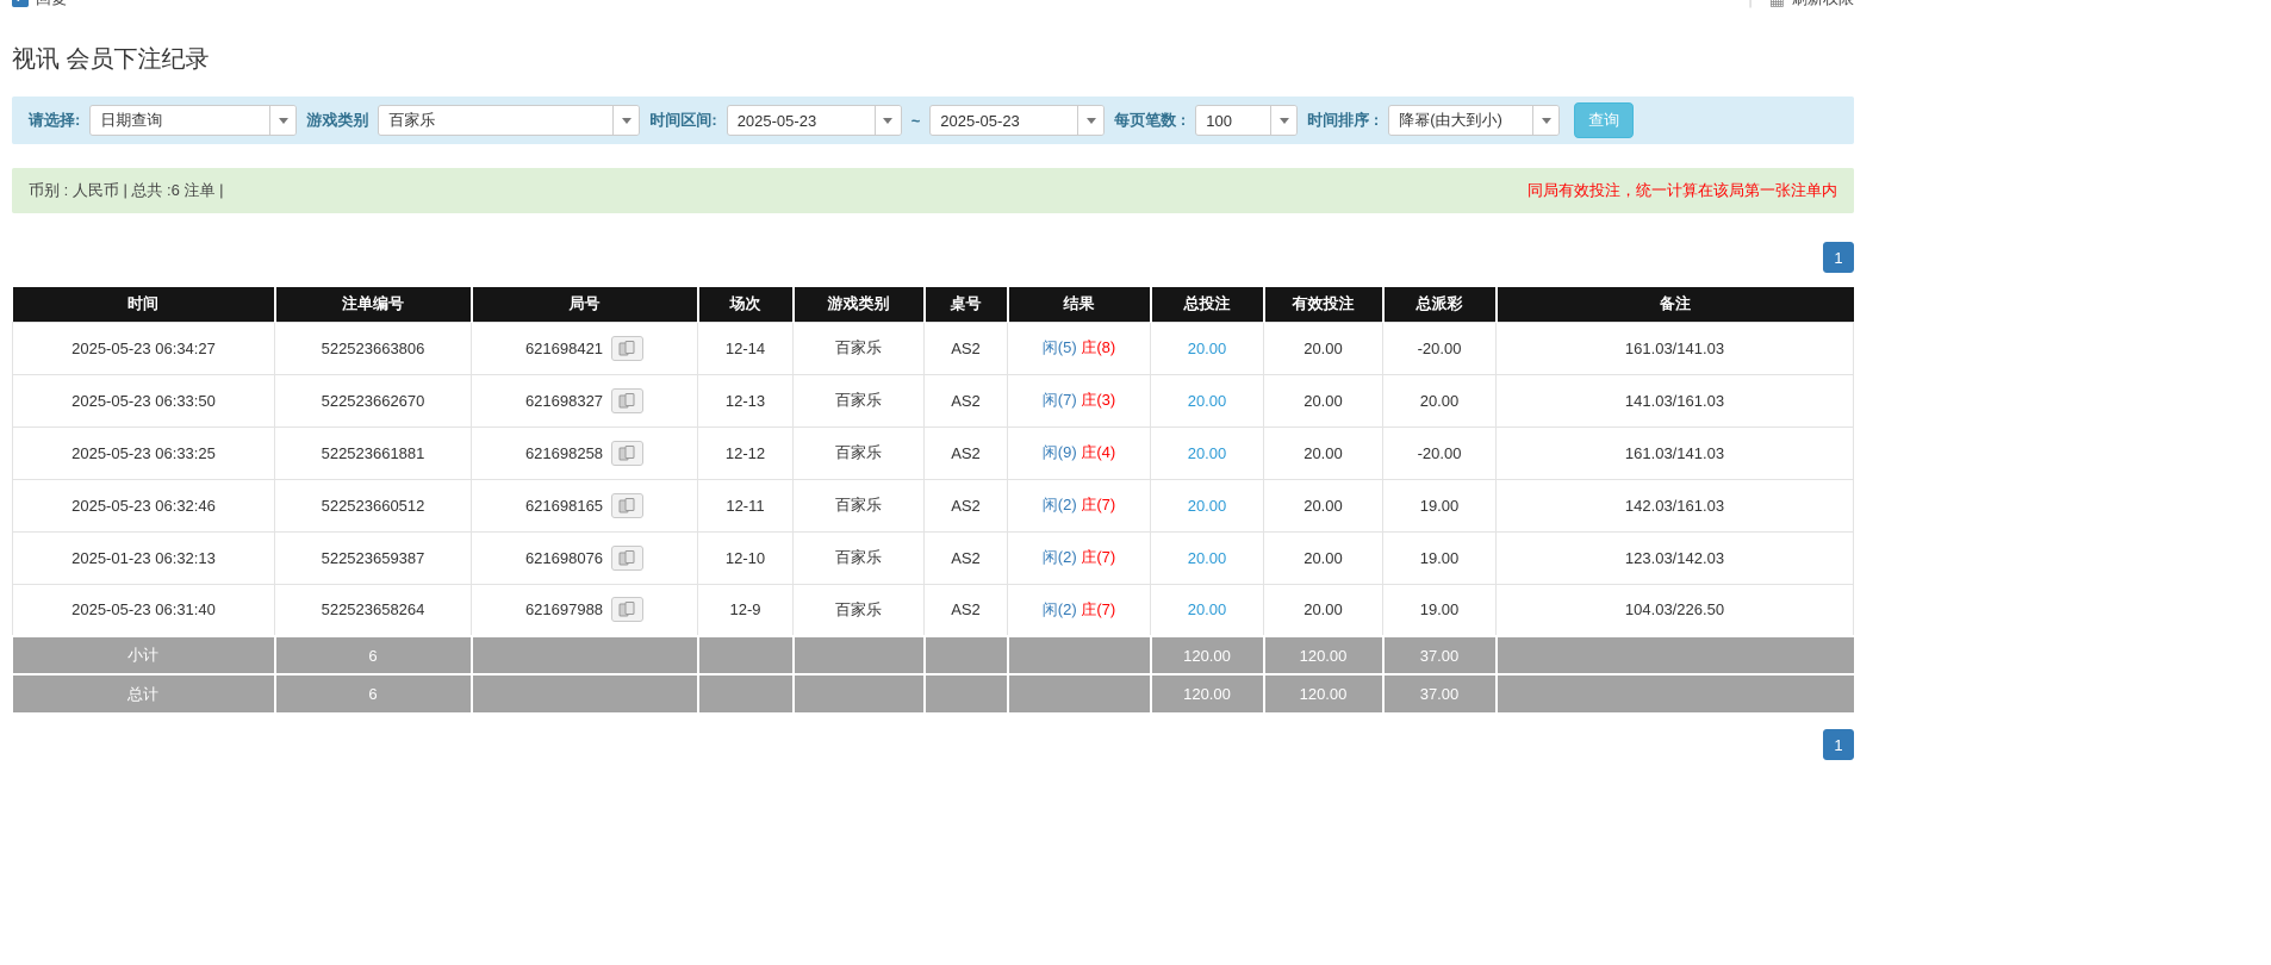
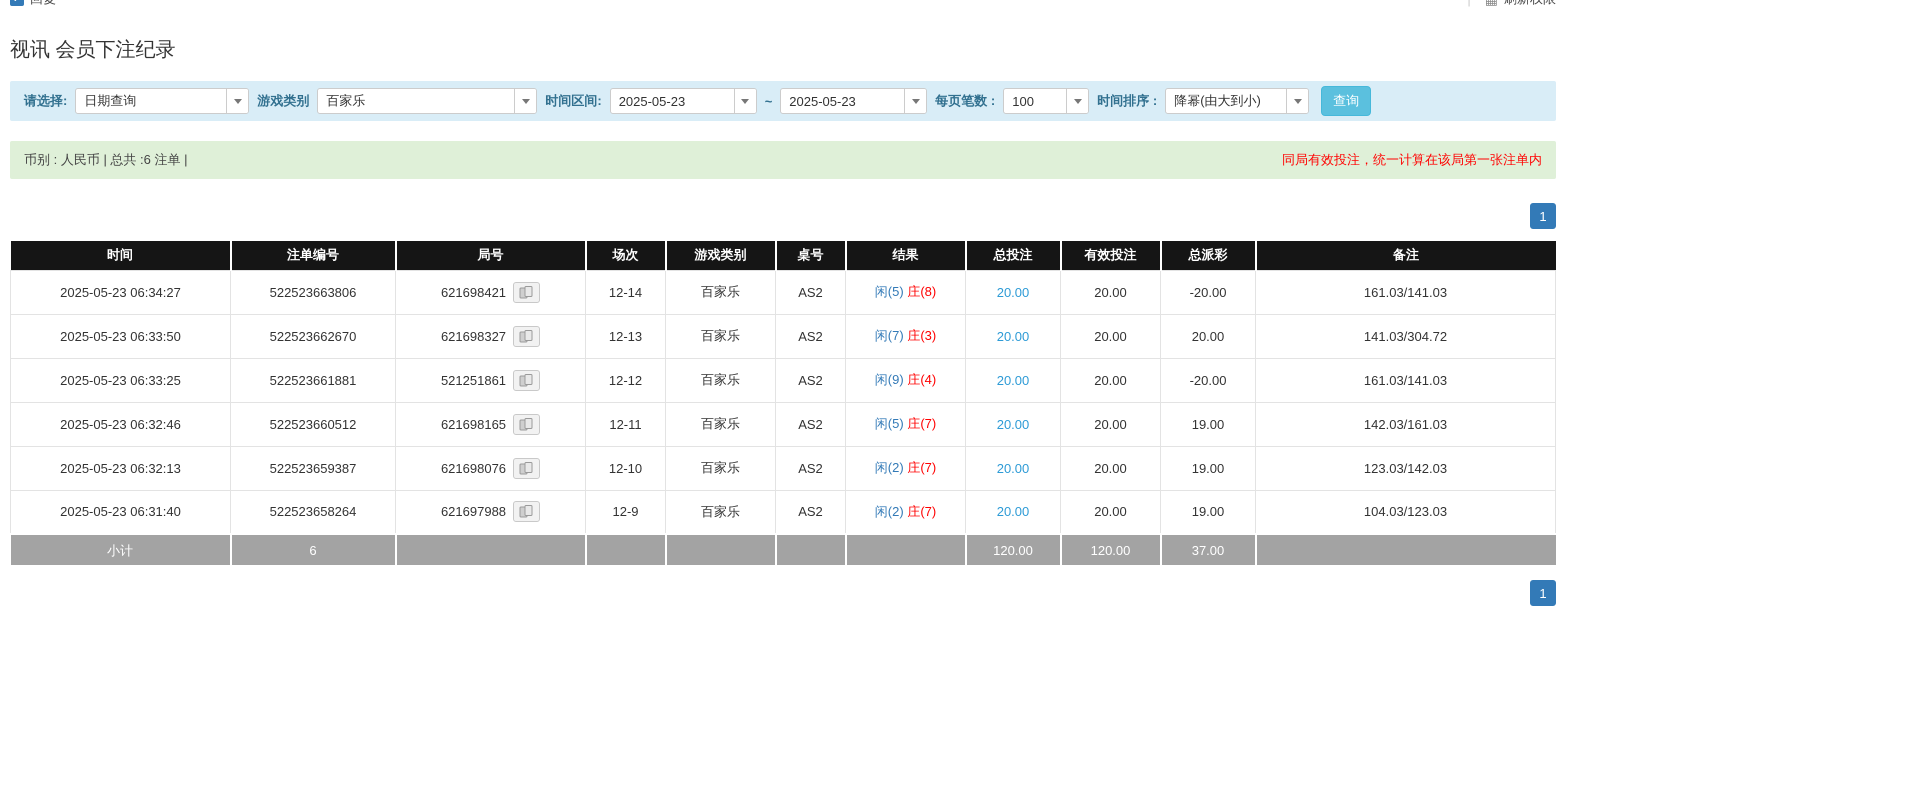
  视讯 会员下注纪录
  请选择:
  日期查询
  游戏类别
  百家乐
  时间区间:
  2025-05-23
  ~
  2025-05-23
  每页笔数 :
  100
  时间排序 :
  降幂(由大到小)
  查询
  币别 : 人民币 | 总共 :6 注单 |
  同局有效投注，统一计算在该局第一张注单内
  1
  时间	注单编号	局号	场次	游戏类别	桌号	结果	总投注	有效投注	总派彩	备注
  2025-05-23 06:34:27	522523663806	621698421	12-14	百家乐	AS2	闲(5) 庄(8)	20.00	20.00	-20.00	161.03/141.03
- 2025-05-23 06:33:50	522523662670	621698327	12-13	百家乐	AS2	闲(7) 庄(3)	20.00	20.00	20.00	141.03/161.03
+ 2025-05-23 06:33:50	522523662670	621698327	12-13	百家乐	AS2	闲(7) 庄(3)	20.00	20.00	20.00	141.03/304.72
- 2025-05-23 06:33:25	522523661881	621698258	12-12	百家乐	AS2	闲(9) 庄(4)	20.00	20.00	-20.00	161.03/141.03
+ 2025-05-23 06:33:25	522523661881	521251861	12-12	百家乐	AS2	闲(9) 庄(4)	20.00	20.00	-20.00	161.03/141.03
- 2025-05-23 06:32:46	522523660512	621698165	12-11	百家乐	AS2	闲(2) 庄(7)	20.00	20.00	19.00	142.03/161.03
+ 2025-05-23 06:32:46	522523660512	621698165	12-11	百家乐	AS2	闲(5) 庄(7)	20.00	20.00	19.00	142.03/161.03
- 2025-01-23 06:32:13	522523659387	621698076	12-10	百家乐	AS2	闲(2) 庄(7)	20.00	20.00	19.00	123.03/142.03
+ 2025-05-23 06:32:13	522523659387	621698076	12-10	百家乐	AS2	闲(2) 庄(7)	20.00	20.00	19.00	123.03/142.03
- 2025-05-23 06:31:40	522523658264	621697988	12-9	百家乐	AS2	闲(2) 庄(7)	20.00	20.00	19.00	104.03/226.50
+ 2025-05-23 06:31:40	522523658264	621697988	12-9	百家乐	AS2	闲(2) 庄(7)	20.00	20.00	19.00	104.03/123.03
  小计	6						120.00	120.00	37.00
- 总计	6						120.00	120.00	37.00
  1
